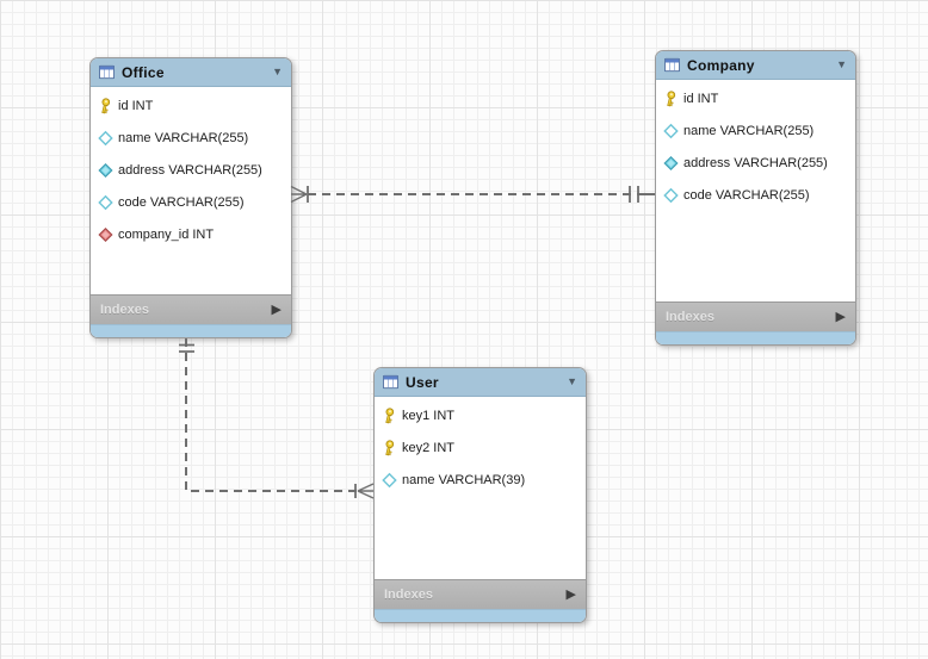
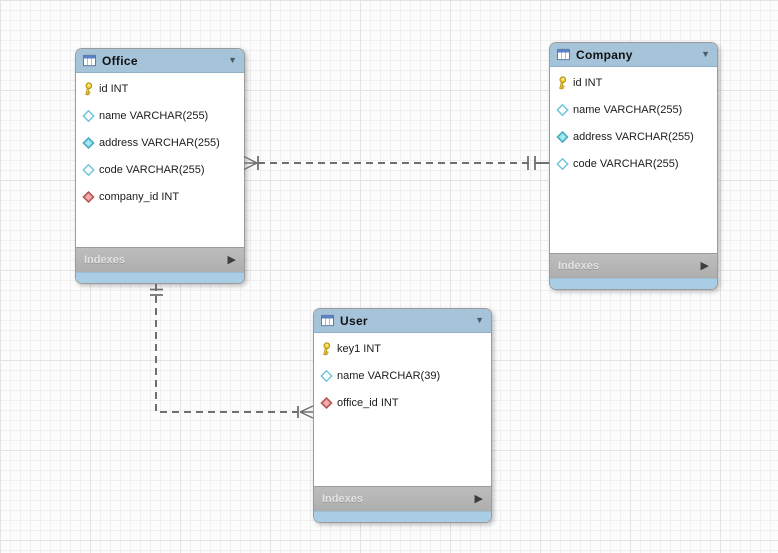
  Office
  ▼
  id INT
  name VARCHAR(255)
  address VARCHAR(255)
  code VARCHAR(255)
  company_id INT
  Indexes
  ▶
  Company
  ▼
  id INT
  name VARCHAR(255)
  address VARCHAR(255)
  code VARCHAR(255)
  Indexes
  ▶
  User
  ▼
  key1 INT
- key2 INT
  name VARCHAR(39)
+ office_id INT
  Indexes
  ▶
